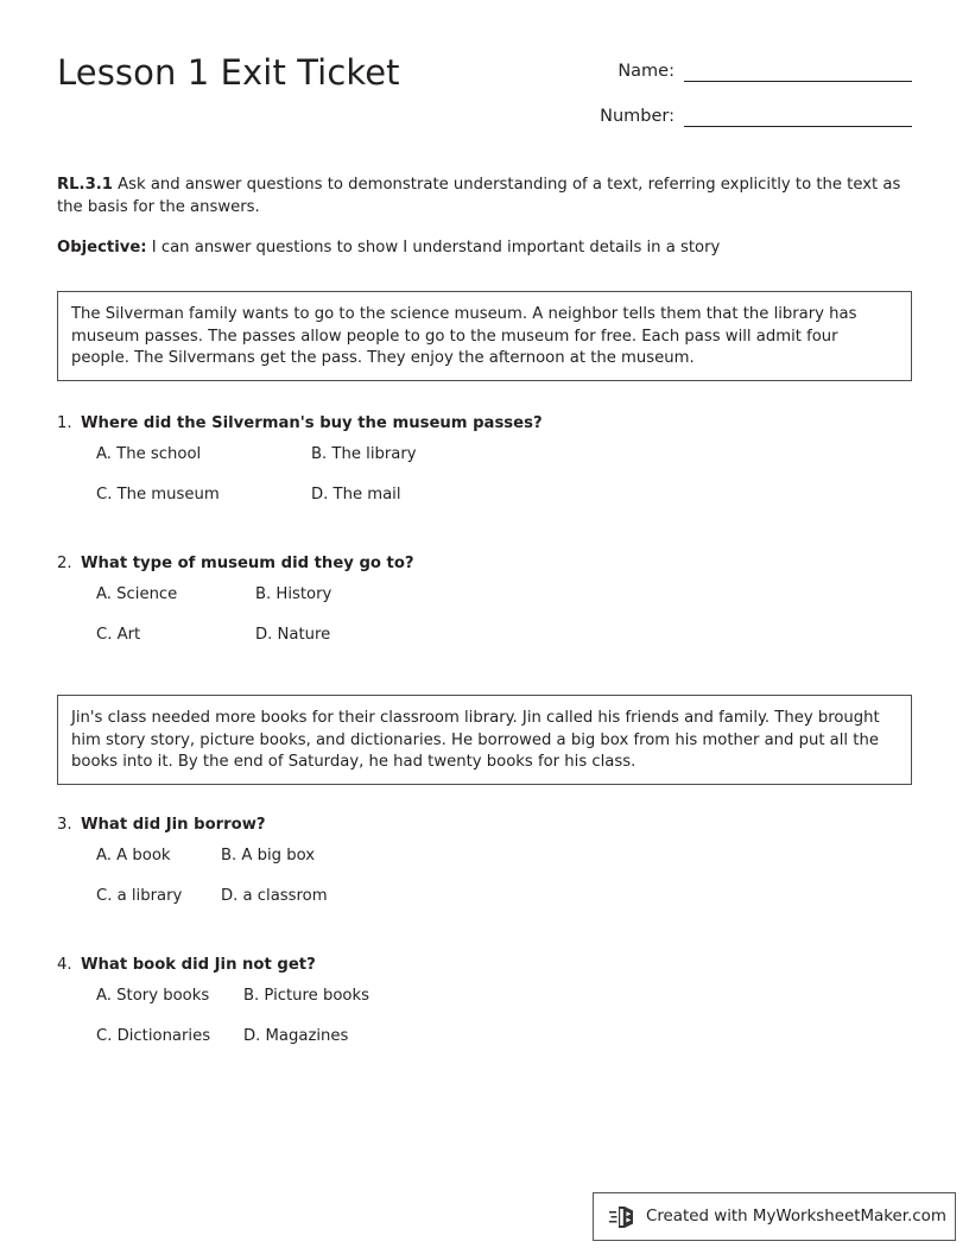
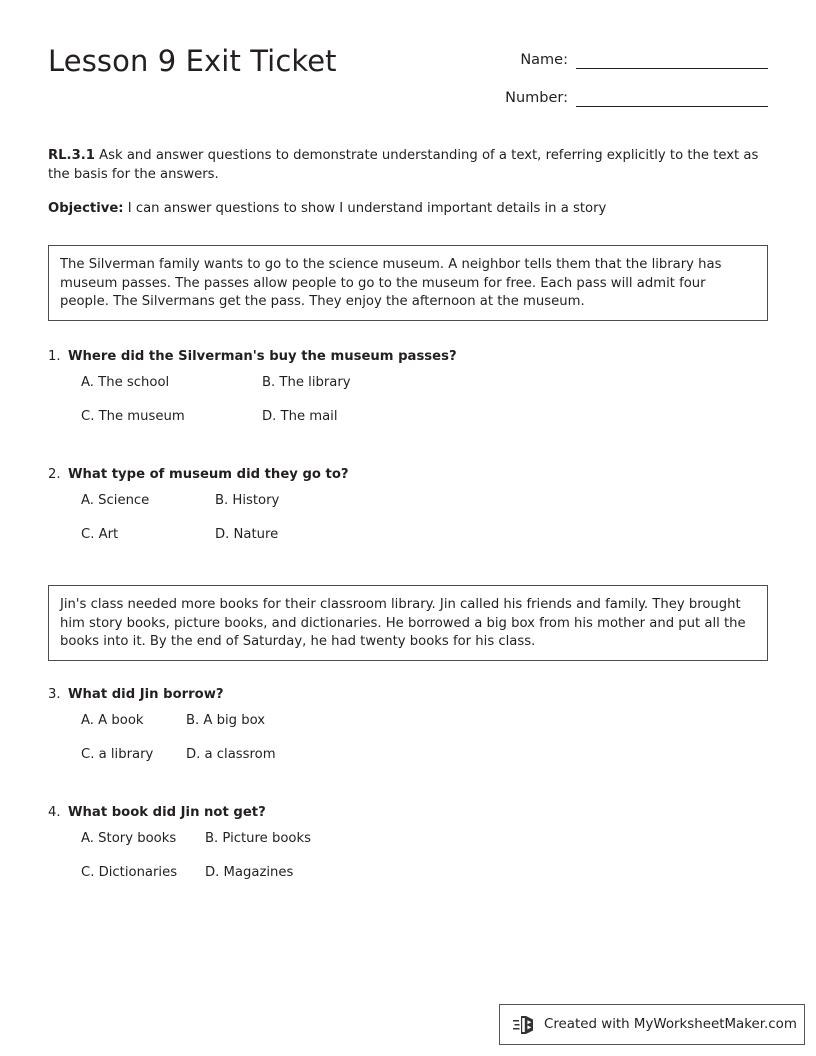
- Lesson 1 Exit Ticket
+ Lesson 9 Exit Ticket
  Name:
  Number:
  RL.3.1 Ask and answer questions to demonstrate understanding of a text, referring explicitly to the text as the basis for the answers.
  Objective: I can answer questions to show I understand important details in a story
  The Silverman family wants to go to the science museum. A neighbor tells them that the library has museum passes. The passes allow people to go to the museum for free. Each pass will admit four people. The Silvermans get the pass. They enjoy the afternoon at the museum.
  1.
  Where did the Silverman's buy the museum passes?
  A. The school
  B. The library
  C. The museum
  D. The mail
  2.
  What type of museum did they go to?
  A. Science
  B. History
  C. Art
  D. Nature
- Jin's class needed more books for their classroom library. Jin called his friends and family. They brought him story story, picture books, and dictionaries. He borrowed a big box from his mother and put all the books into it. By the end of Saturday, he had twenty books for his class.
+ Jin's class needed more books for their classroom library. Jin called his friends and family. They brought him story books, picture books, and dictionaries. He borrowed a big box from his mother and put all the books into it. By the end of Saturday, he had twenty books for his class.
  3.
  What did Jin borrow?
  A. A book
  B. A big box
  C. a library
  D. a classrom
  4.
  What book did Jin not get?
  A. Story books
  B. Picture books
  C. Dictionaries
  D. Magazines
  Created with MyWorksheetMaker.com
